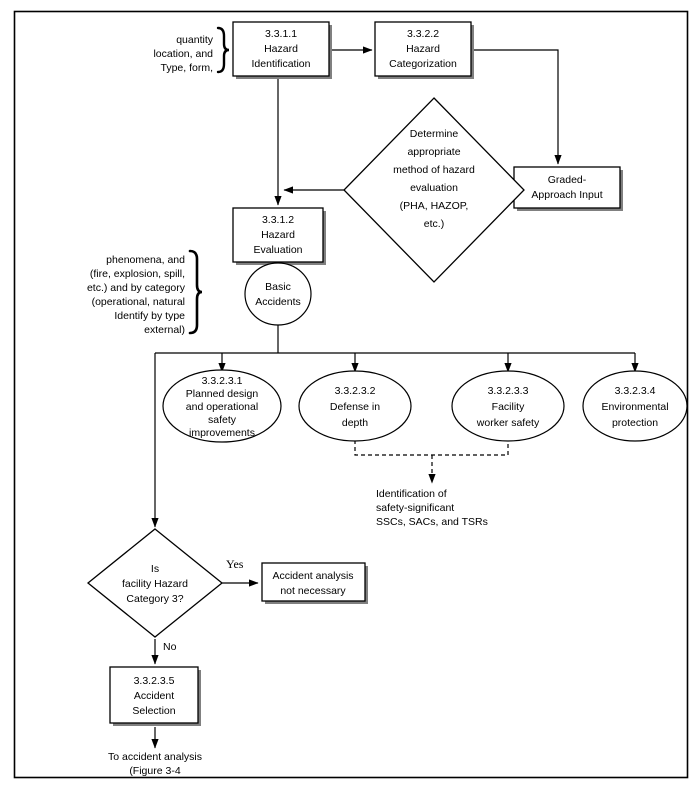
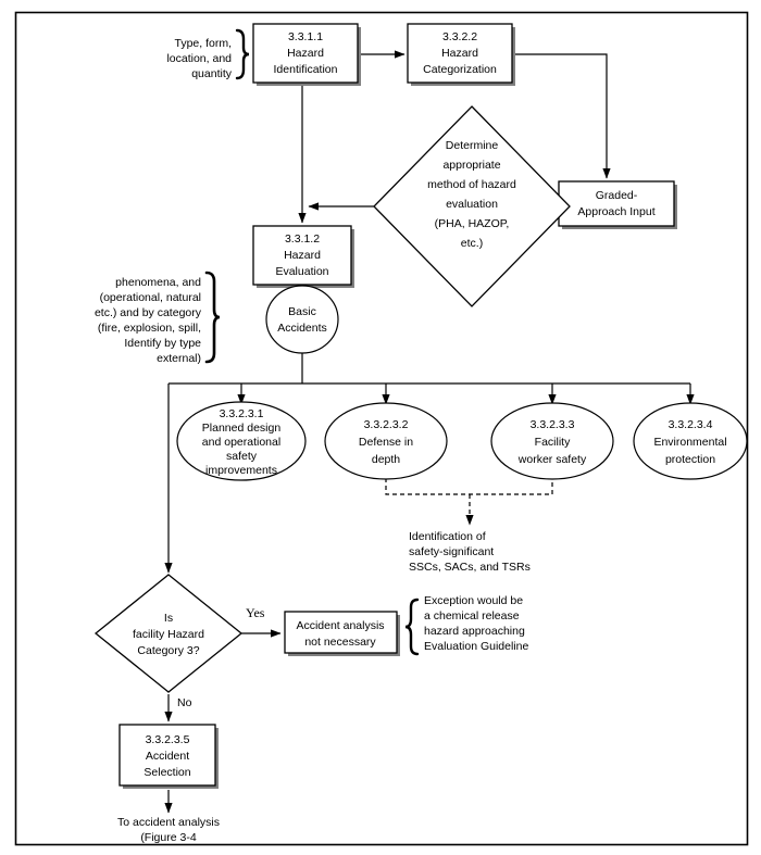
  3.3.1.1
  Hazard
  Identification
  3.3.2.2
  Hazard
  Categorization
  Graded-
  Approach Input
  Determine
  appropriate
  method of hazard
  evaluation
  (PHA, HAZOP,
  etc.)
  3.3.1.2
  Hazard
  Evaluation
  Basic
  Accidents
  3.3.2.3.1
  Planned design
  and operational
  safety
  improvements
  3.3.2.3.2
  Defense in
  depth
  3.3.2.3.3
  Facility
  worker safety
  3.3.2.3.4
  Environmental
  protection
  Is
  facility Hazard
  Category 3?
  Accident analysis
  not necessary
  3.3.2.3.5
  Accident
  Selection
  Yes
  No
- quantity
+ Type, form,
  location, and
- Type, form,
+ quantity
  phenomena, and
- (fire, explosion, spill,
+ (operational, natural
  etc.) and by category
- (operational, natural
+ (fire, explosion, spill,
  Identify by type
  external)
  Identification of
  safety-significant
  SSCs, SACs, and TSRs
+ Exception would be
+ a chemical release
+ hazard approaching
+ Evaluation Guideline
  To accident analysis
  (Figure 3-4
